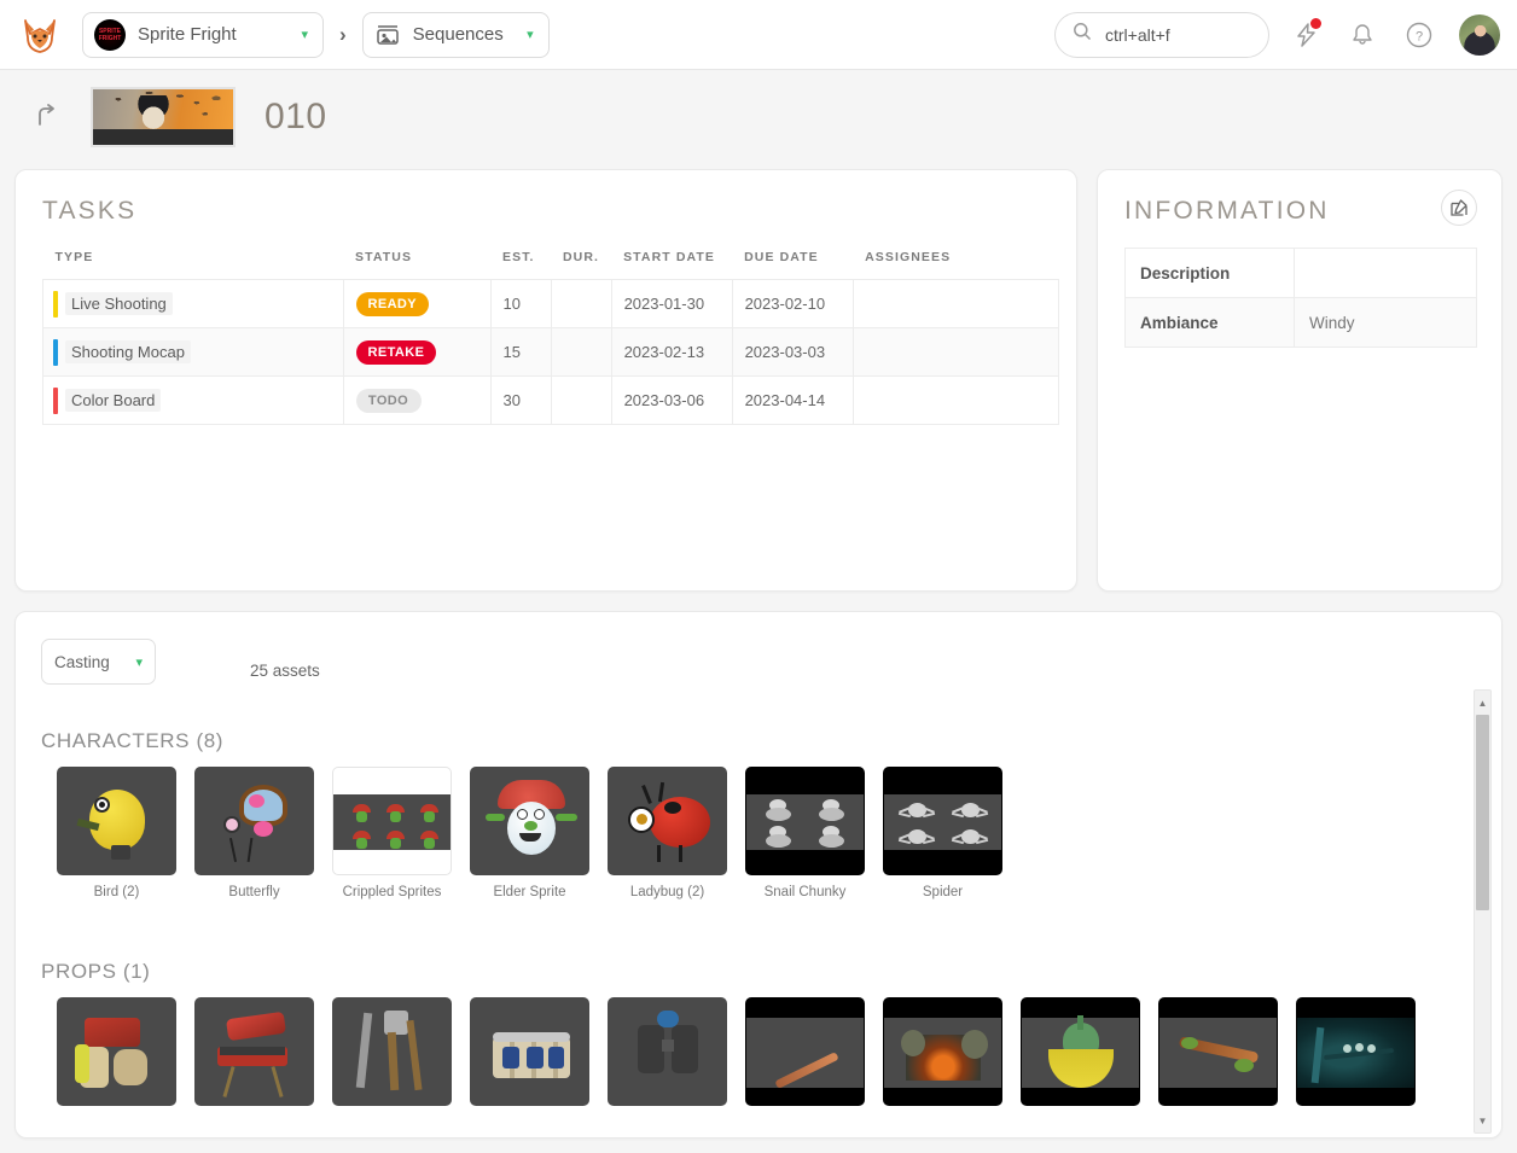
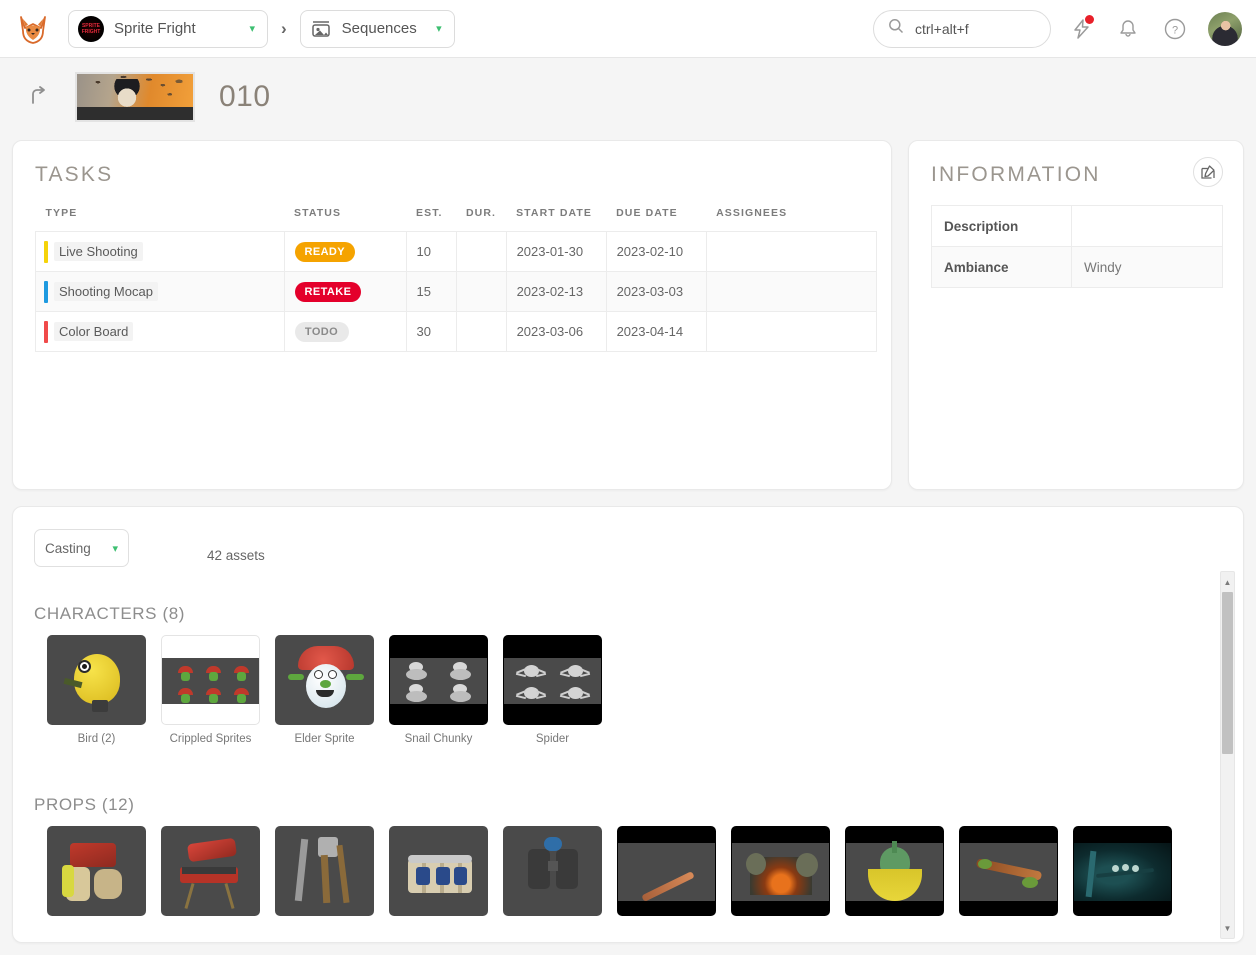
  Sprite Fright
  ▾
  ›
  Sequences
  ▾
  ctrl+alt+f
  ?
  010
  TASKS
  TYPE	STATUS	EST.	DUR.	START DATE	DUE DATE	ASSIGNEES
  Live Shooting	READY	10		2023-01-30	2023-02-10
  Shooting Mocap	RETAKE	15		2023-02-13	2023-03-03
  Color Board	TODO	30		2023-03-06	2023-04-14
  INFORMATION
  Description
  Ambiance	Windy
  Casting
  ▾
- 25 assets
+ 42 assets
  CHARACTERS (8)
  Bird (2)
- Butterfly
  Crippled Sprites
  Elder Sprite
- Ladybug (2)
  Snail Chunky
  Spider
- PROPS (1)
+ PROPS (12)
  ▲
  ▼
